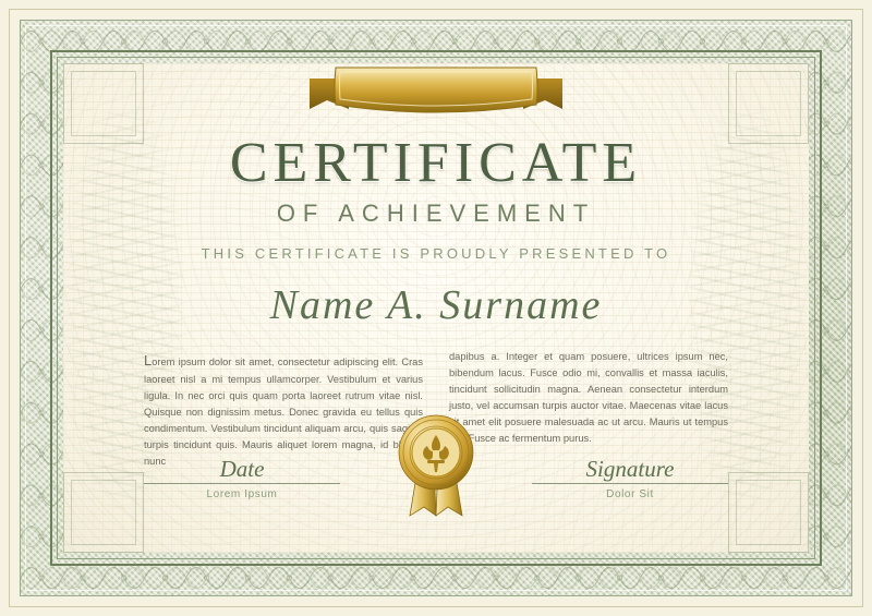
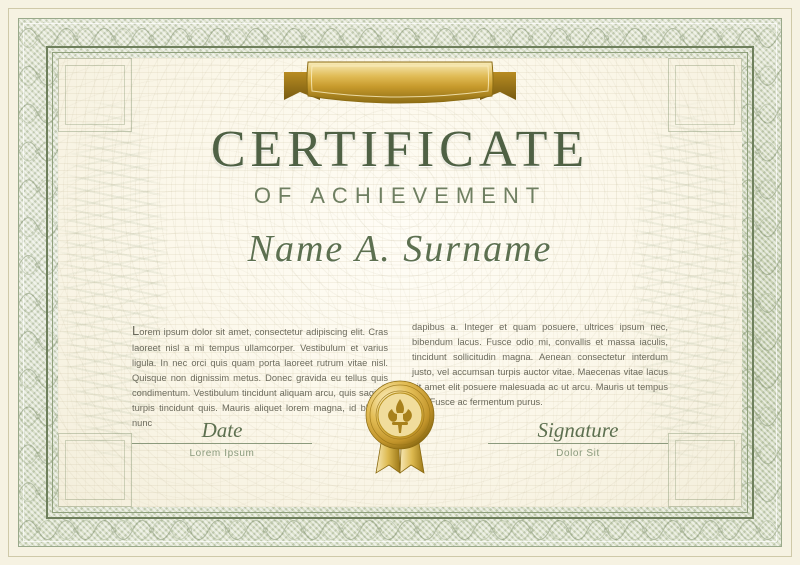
  CERTIFICATE
  OF ACHIEVEMENT
- THIS CERTIFICATE IS PROUDLY PRESENTED TO
  Name A. Surname
  Lorem ipsum dolor sit amet, consectetur adipiscing elit. Cras laoreet nisl a mi tempus ullamcorper. Vestibulum et varius ligula. In nec orci quis quam porta laoreet rutrum vitae nisl. Quisque non dignissim metus. Donec gravida eu tellus quis condimentum. Vestibulum tincidunt aliquam arcu, quis sag turpis tincidunt quis. Mauris aliquet lorem magna, id b nunc
  dapibus a. Integer et quam posuere, ultrices ipsum nec, bibendum lacus. Fusce odio mi, convallis et massa iaculis, tincidunt sollicitudin magna. Aenean consectetur interdum justo, vel accumsan turpis auctor vitae. Maecenas vitae lacus amet elit posuere malesuada ac ut arcu. Mauris ut tempus Fusce ac fermentum purus.
  Date
  Lorem Ipsum
  Signature
  Dolor Sit
